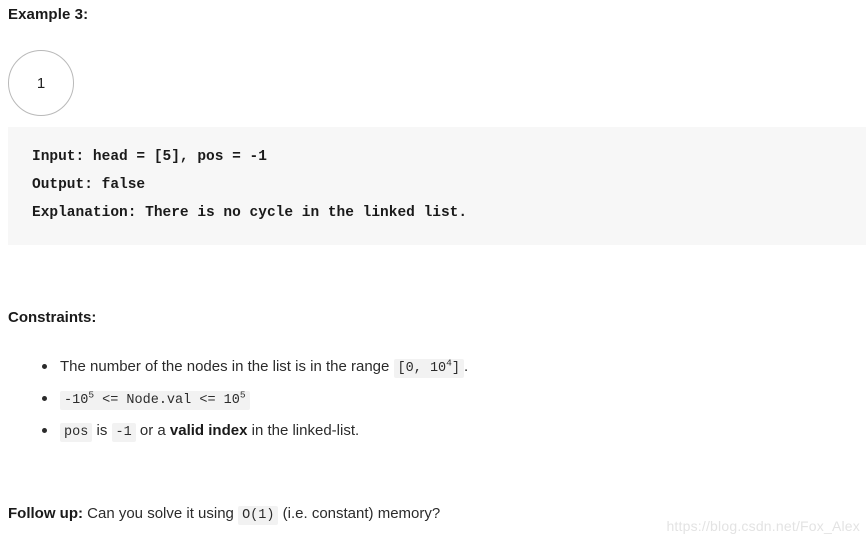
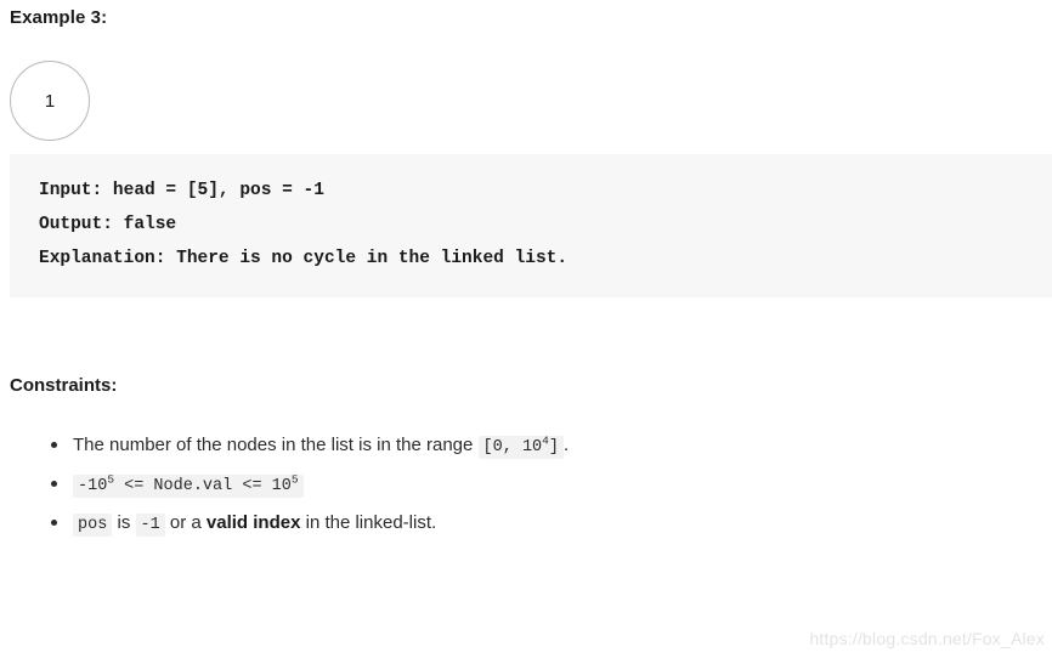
  Example 3:
  1
  Input: head = [5], pos = -1
  Output: false
  Explanation: There is no cycle in the linked list.
  Constraints:
  The number of the nodes in the list is in the range [0, 104] .
  -105 <= Node.val <= 105
  pos is -1 or a valid index in the linked-list.
- Follow up: Can you solve it using O(1) (i.e. constant) memory?
  https://blog.csdn.net/Fox_Alex
